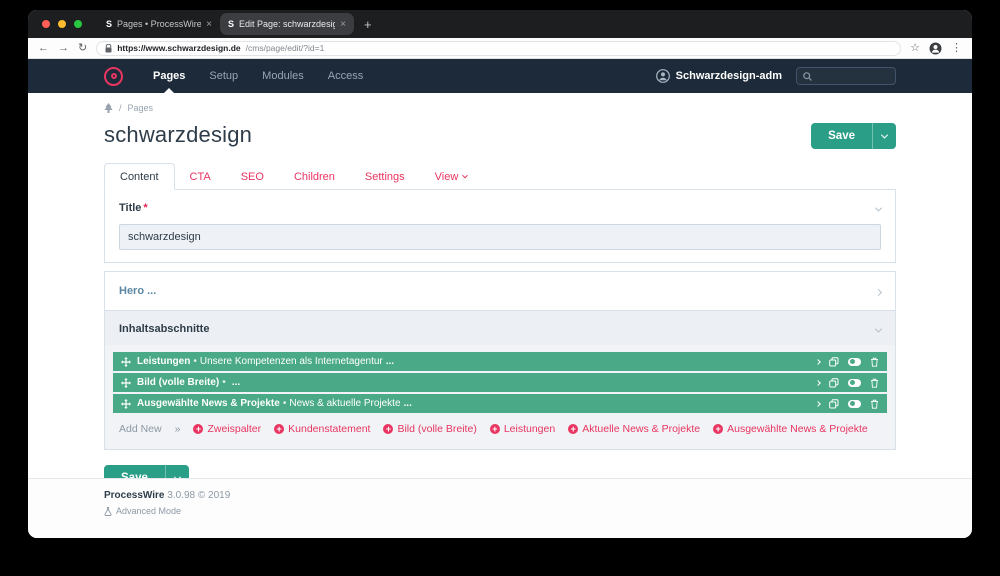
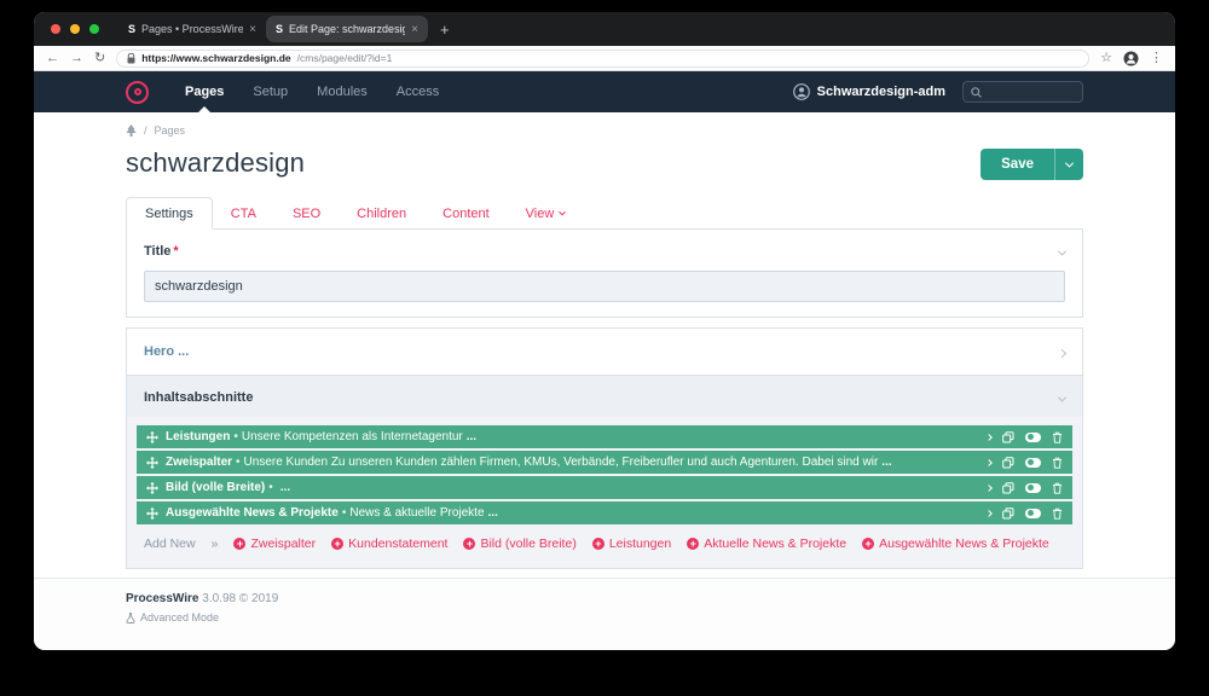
  S
  ×
  S
  Edit Page: schwarzdesig
  ×
  +
  ←
  →
  ↻
  https://www.schwarzdesign.de
  /cms/page/edit/?id=1
  ☆
  ⋮
  Pages
  Setup
  Modules
  Access
  Schwarzdesign-adm
  /
  Pages
  schwarzdesign
  Save
- Content
+ Settings
  CTA
  SEO
  Children
- Settings
+ Content
  View
  Title *
  schwarzdesign
  Hero ...
  Inhaltsabschnitte
  Leistungen • Unsere Kompetenzen als Internetagentur ...
+ Zweispalter • Unsere Kunden Zu unseren Kunden zählen Firmen, KMUs, Verbände, Freiberufler und auch Agenturen. Dabei sind wir ...
  Bild (volle Breite) • ...
  Ausgewählte News & Projekte • News & aktuelle Projekte ...
  Add New
  »
  +
  Zweispalter
  +
  Kundenstatement
  +
  Bild (volle Breite)
  +
  Leistungen
  +
  Aktuelle News & Projekte
  +
  Ausgewählte News & Projekte
  ProcessWire 3.0.98 © 2019
  Advanced Mode
